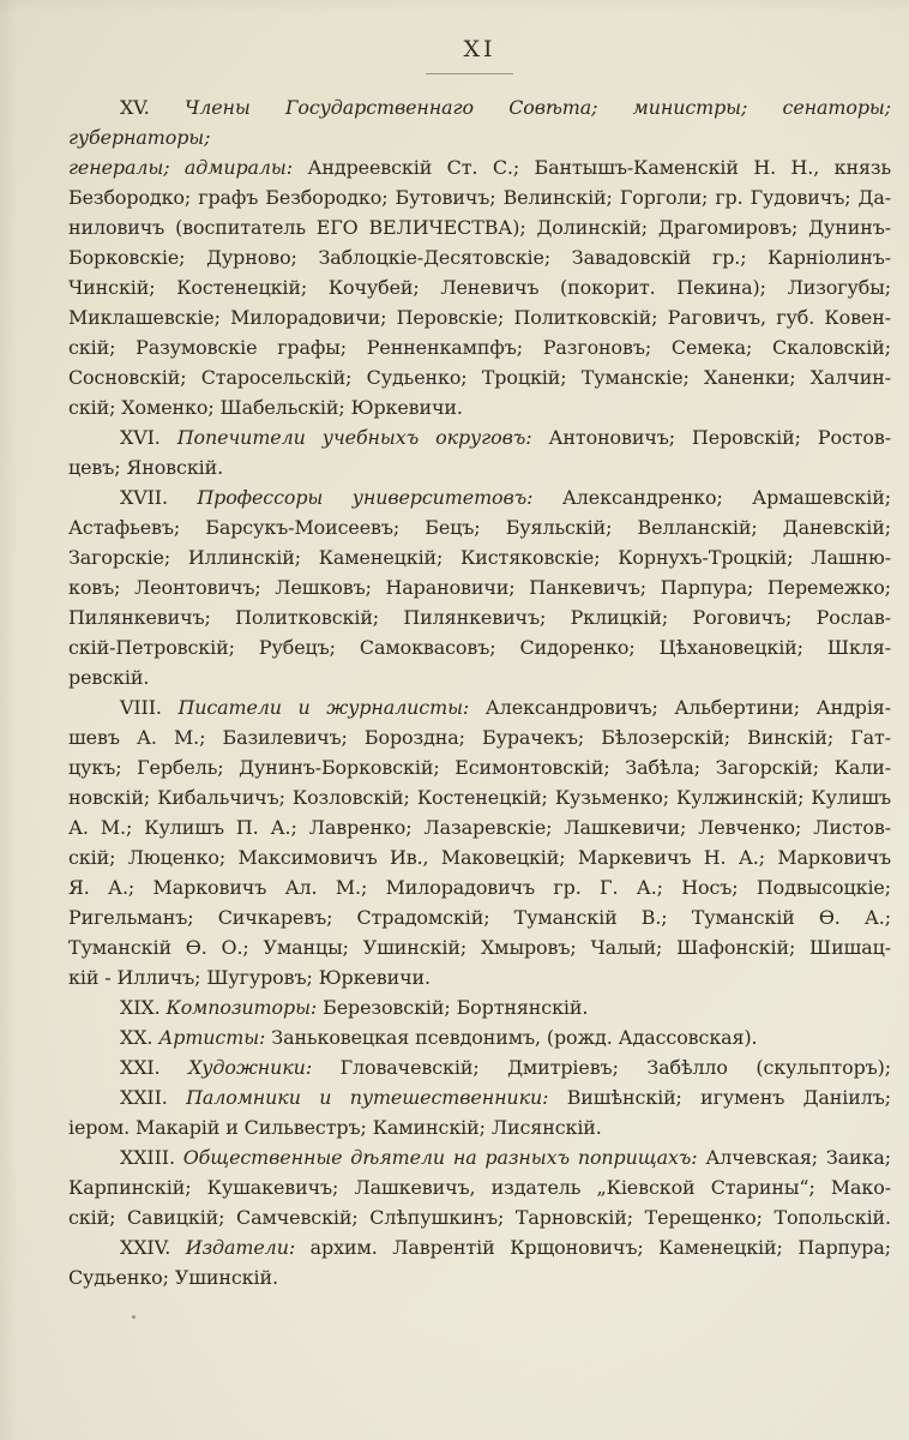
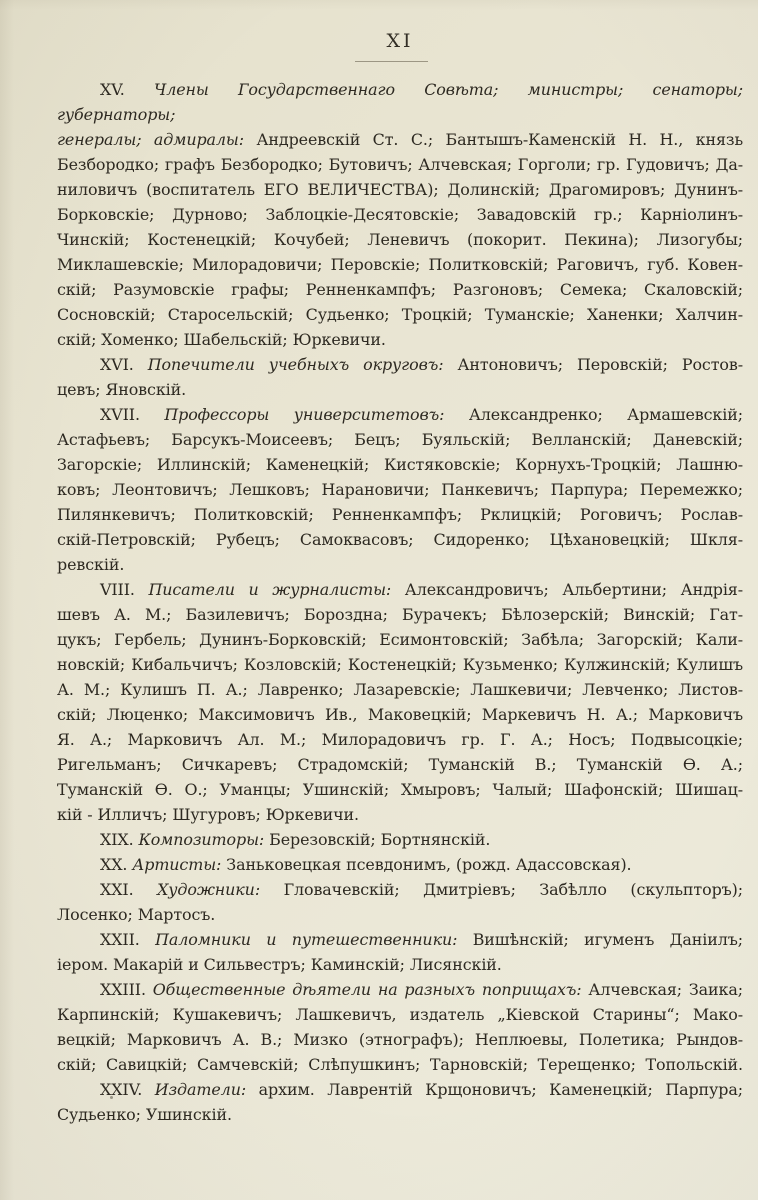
  XI
  XV. Члены Государственнаго Совѣта; министры; сенаторы; губернаторы;
  генералы; адмиралы: Андреевскій Ст. С.; Бантышъ-Каменскій Н. Н., князь
- Безбородко; графъ Безбородко; Бутовичъ; Велинскій; Горголи; гр. Гудовичъ; Да-
+ Безбородко; графъ Безбородко; Бутовичъ; Алчевская; Горголи; гр. Гудовичъ; Да-
  ниловичъ (воспитатель ЕГО ВЕЛИЧЕСТВА); Долинскій; Драгомировъ; Дунинъ-
  Борковскіе; Дурново; Заблоцкіе-Десятовскіе; Завадовскій гр.; Карніолинъ-
  Чинскій; Костенецкій; Кочубей; Леневичъ (покорит. Пекина); Лизогубы;
  Миклашевскіе; Милорадовичи; Перовскіе; Политковскій; Раговичъ, губ. Ковен-
  скій; Разумовскіе графы; Ренненкампфъ; Разгоновъ; Семека; Скаловскій;
  Сосновскій; Старосельскій; Судьенко; Троцкій; Туманскіе; Ханенки; Халчин-
  скій; Хоменко; Шабельскій; Юркевичи.
  XVI. Попечители учебныхъ округовъ: Антоновичъ; Перовскій; Ростов-
  цевъ; Яновскій.
  XVII. Профессоры университетовъ: Александренко; Армашевскій;
  Астафьевъ; Барсукъ-Моисеевъ; Бецъ; Буяльскій; Велланскій; Даневскій;
  Загорскіе; Иллинскій; Каменецкій; Кистяковскіе; Корнухъ-Троцкій; Лашню-
  ковъ; Леонтовичъ; Лешковъ; Нарановичи; Панкевичъ; Парпура; Перемежко;
- Пилянкевичъ; Политковскій; Пилянкевичъ; Рклицкій; Роговичъ; Рослав-
+ Пилянкевичъ; Политковскій; Ренненкампфъ; Рклицкій; Роговичъ; Рослав-
  скій-Петровскій; Рубецъ; Самоквасовъ; Сидоренко; Цѣхановецкій; Шкля-
  ревскій.
  VIII. Писатели и журналисты: Александровичъ; Альбертини; Андрія-
  шевъ А. М.; Базилевичъ; Бороздна; Бурачекъ; Бѣлозерскій; Винскій; Гат-
  цукъ; Гербель; Дунинъ-Борковскій; Есимонтовскій; Забѣла; Загорскій; Кали-
  новскій; Кибальчичъ; Козловскій; Костенецкій; Кузьменко; Кулжинскій; Кулишъ
  А. М.; Кулишъ П. А.; Лавренко; Лазаревскіе; Лашкевичи; Левченко; Листов-
  скій; Люценко; Максимовичъ Ив., Маковецкій; Маркевичъ Н. А.; Марковичъ
  Я. А.; Марковичъ Ал. М.; Милорадовичъ гр. Г. А.; Носъ; Подвысоцкіе;
  Ригельманъ; Сичкаревъ; Страдомскій; Туманскій В.; Туманскій Ѳ. А.;
  Туманскій Ѳ. О.; Уманцы; Ушинскій; Хмыровъ; Чалый; Шафонскій; Шишац-
  кій - Илличъ; Шугуровъ; Юркевичи.
  XIX. Композиторы: Березовскій; Бортнянскій.
  XX. Артисты: Заньковецкая псевдонимъ, (рожд. Адассовская).
  XXI. Художники: Гловачевскій; Дмитріевъ; Забѣлло (скульпторъ);
+ Лосенко; Мартосъ.
  XXII. Паломники и путешественники: Вишѣнскій; игуменъ Даніилъ;
  іером. Макарій и Сильвестръ; Каминскій; Лисянскій.
  XXIII. Общественные дѣятели на разныхъ поприщахъ: Алчевская; Заика;
  Карпинскій; Кушакевичъ; Лашкевичъ, издатель „Кіевской Старины“; Мако-
+ вецкій; Марковичъ А. В.; Мизко (этнографъ); Неплюевы, Полетика; Рындов-
  скій; Савицкій; Самчевскій; Слѣпушкинъ; Тарновскій; Терещенко; Топольскій.
  XXIV. Издатели: архим. Лаврентій Крщоновичъ; Каменецкій; Парпура;
  Судьенко; Ушинскій.
